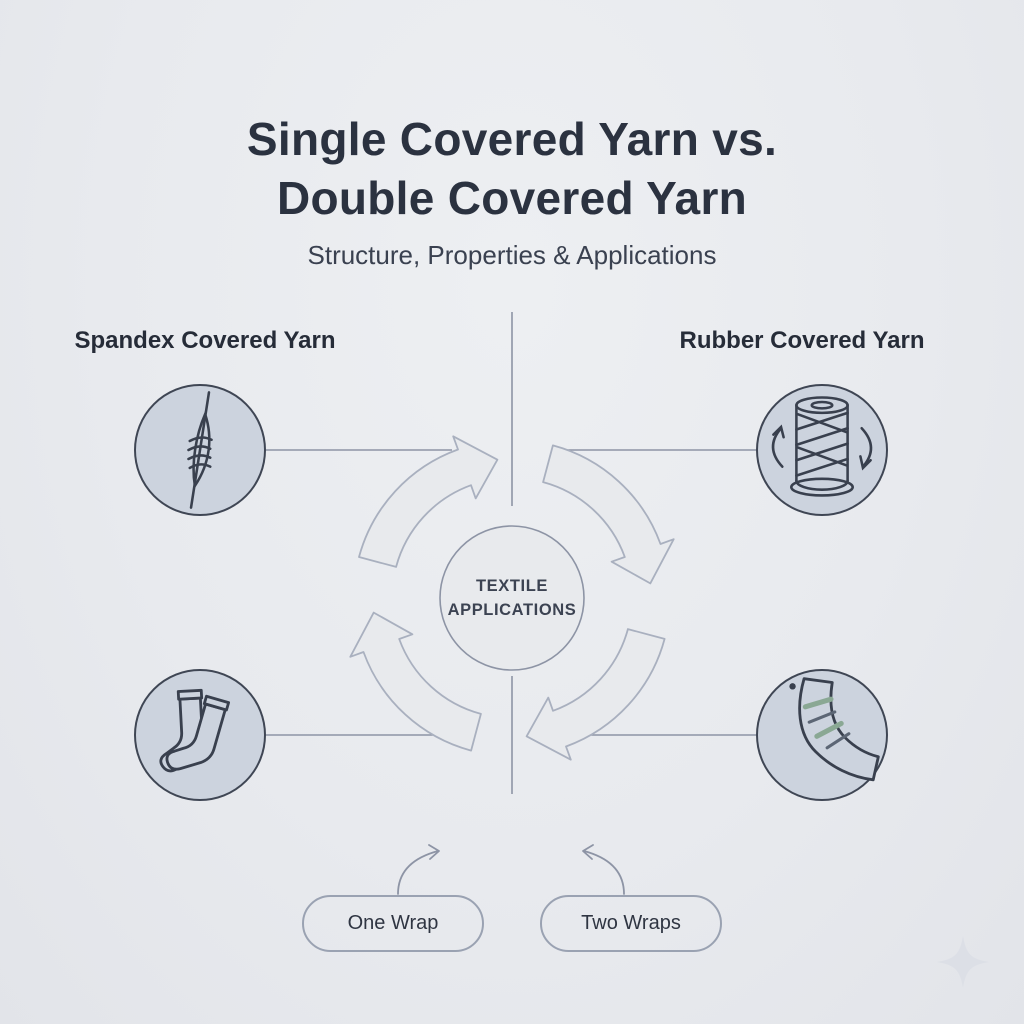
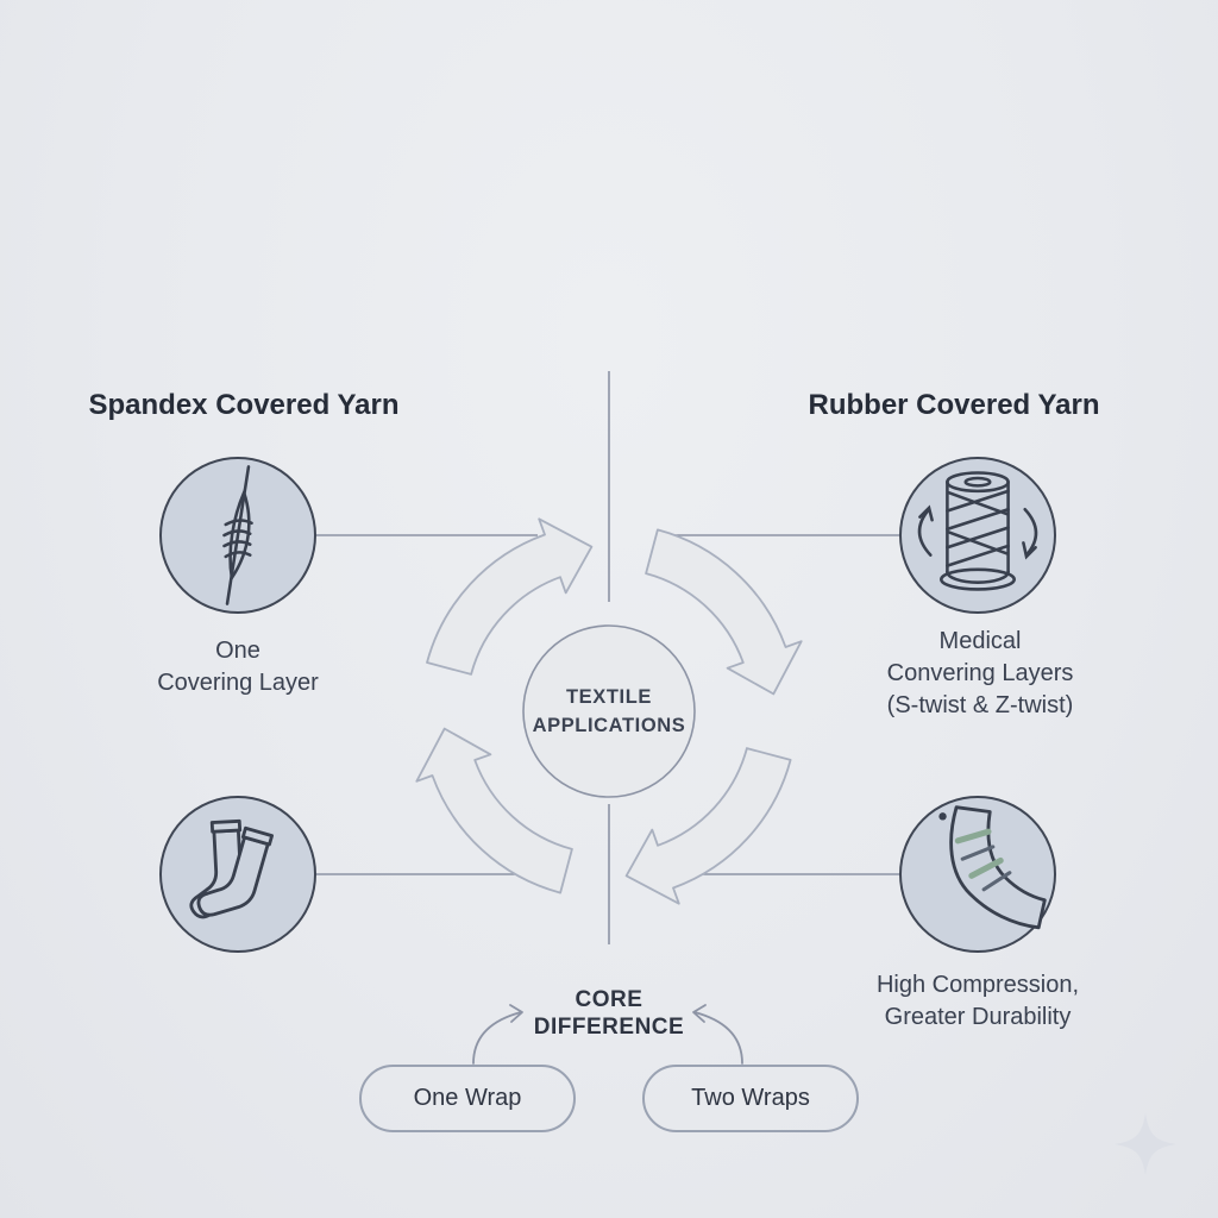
- Single Covered Yarn vs.
- Double Covered Yarn
- Structure, Properties & Applications
  Spandex Covered Yarn
  Rubber Covered Yarn
+ One
+ Covering Layer
+ Medical
+ Convering Layers
+ (S-twist & Z-twist)
+ High Compression,
+ Greater Durability
  TEXTILE
  APPLICATIONS
+ CORE
+ DIFFERENCE
  One Wrap
  Two Wraps
